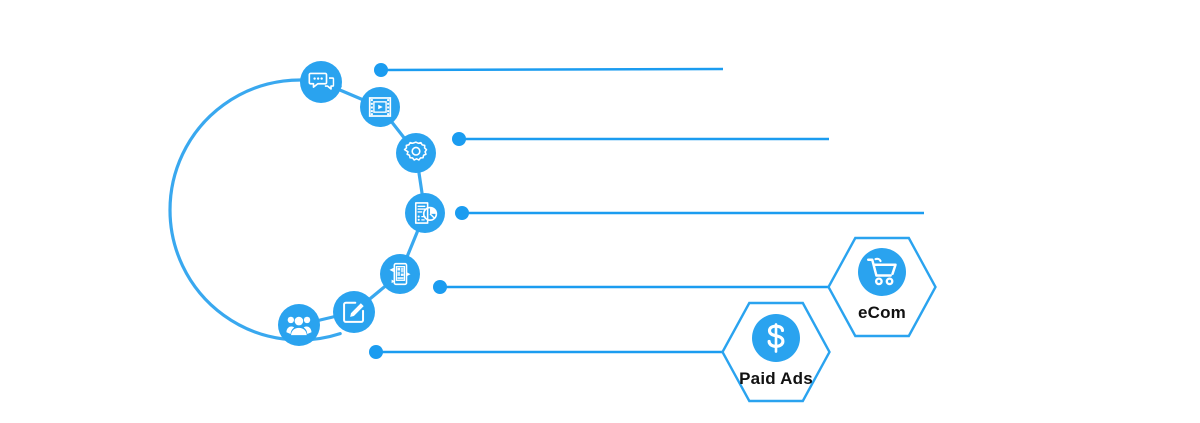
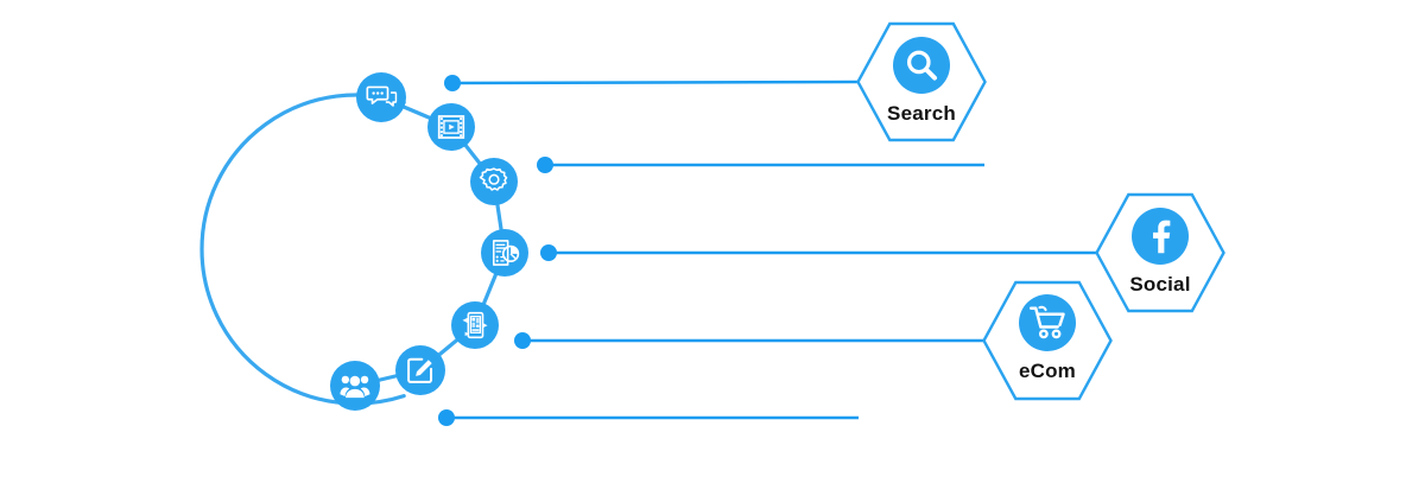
+ Search
+ Social
  eCom
- Paid Ads
